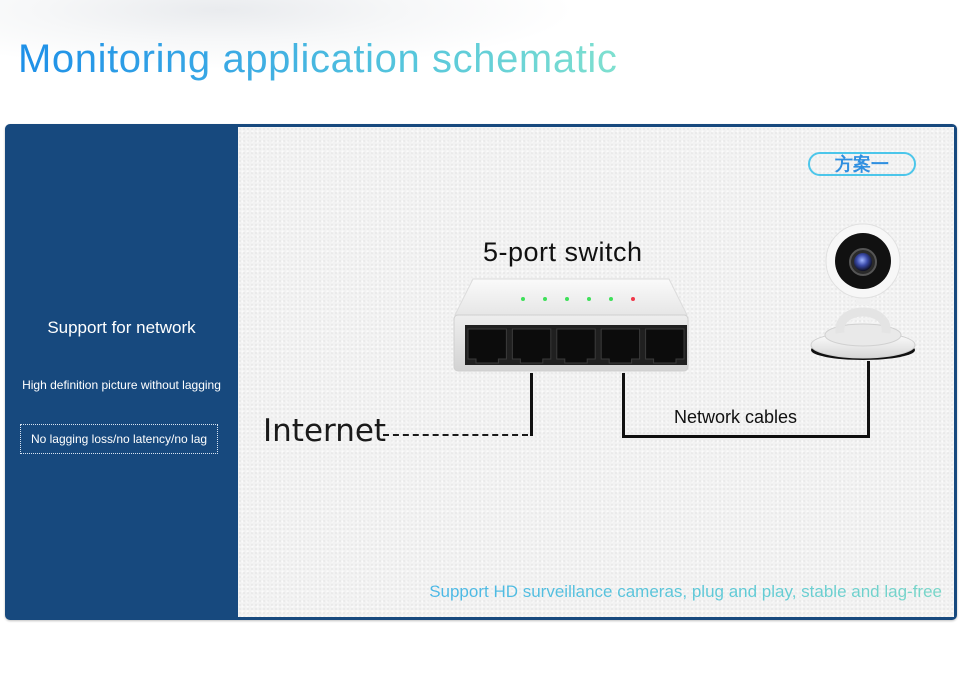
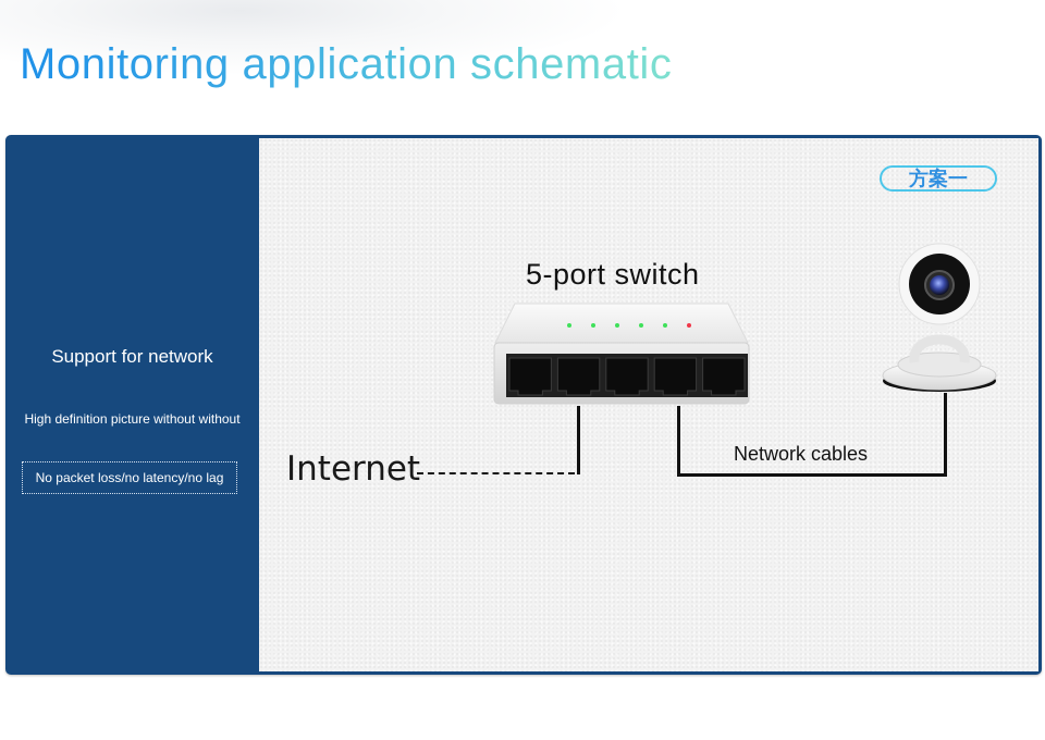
  Monitoring application schematic
  Support for network
- High definition picture without lagging
+ High definition picture without without
- No lagging loss/no latency/no lag
+ No packet loss/no latency/no lag
  方案一
  5-port switch
  Internet
  Network cables
- Support HD surveillance cameras, plug and play, stable and lag-free
